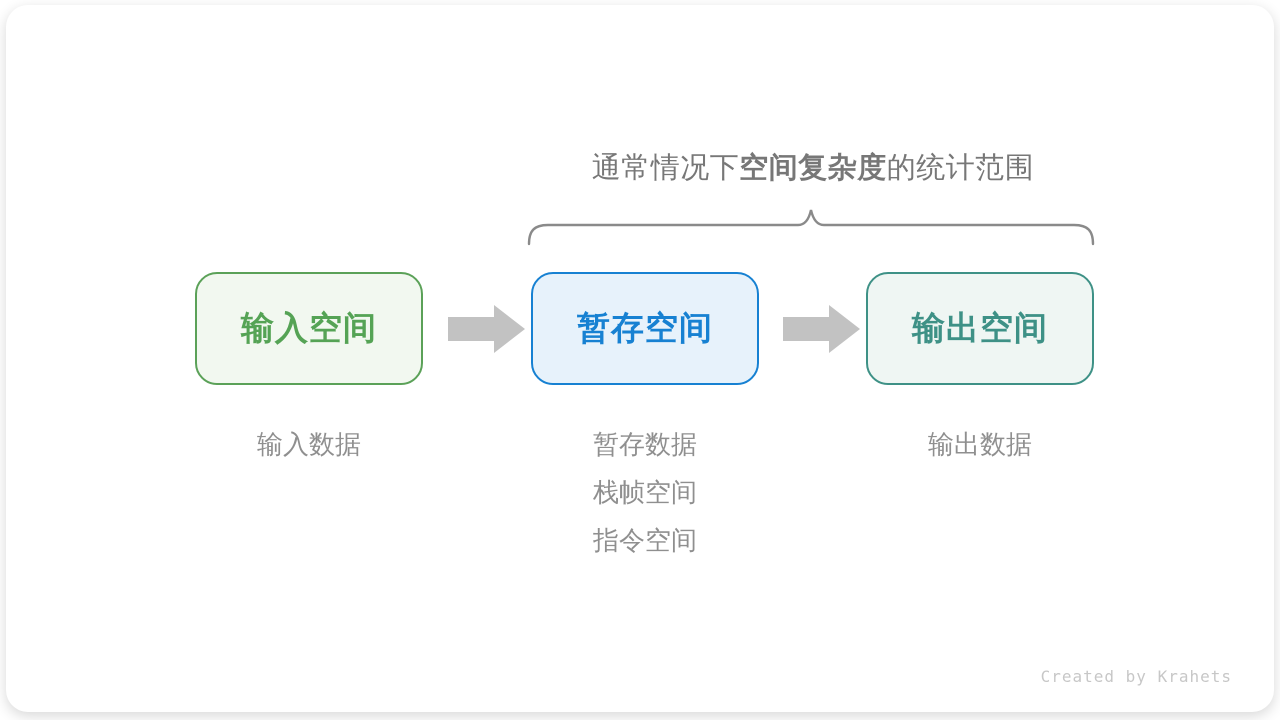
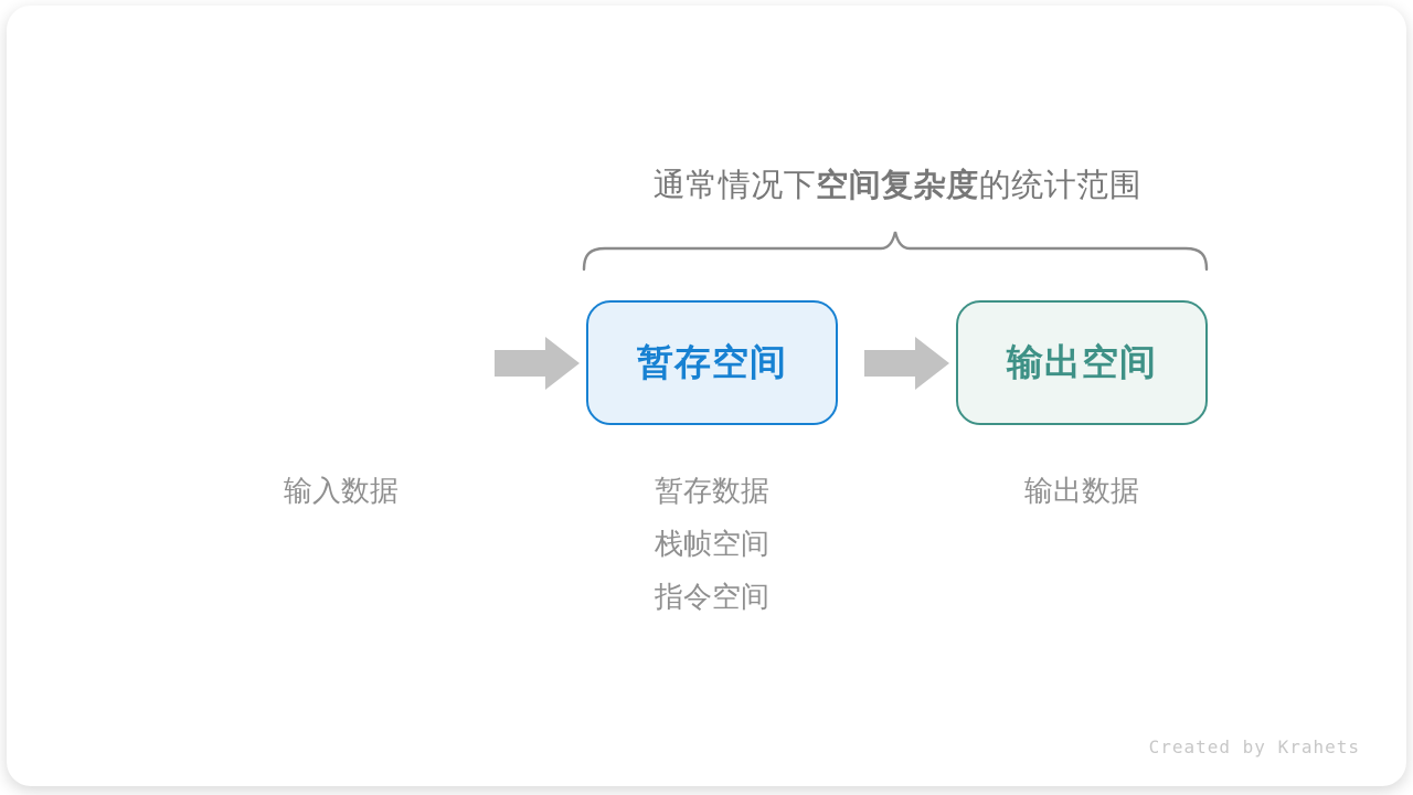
  通常情况下空间复杂度的统计范围
- 输入空间
  暂存空间
  输出空间
  输入数据
  暂存数据
  栈帧空间
  指令空间
  输出数据
  Created by Krahets
